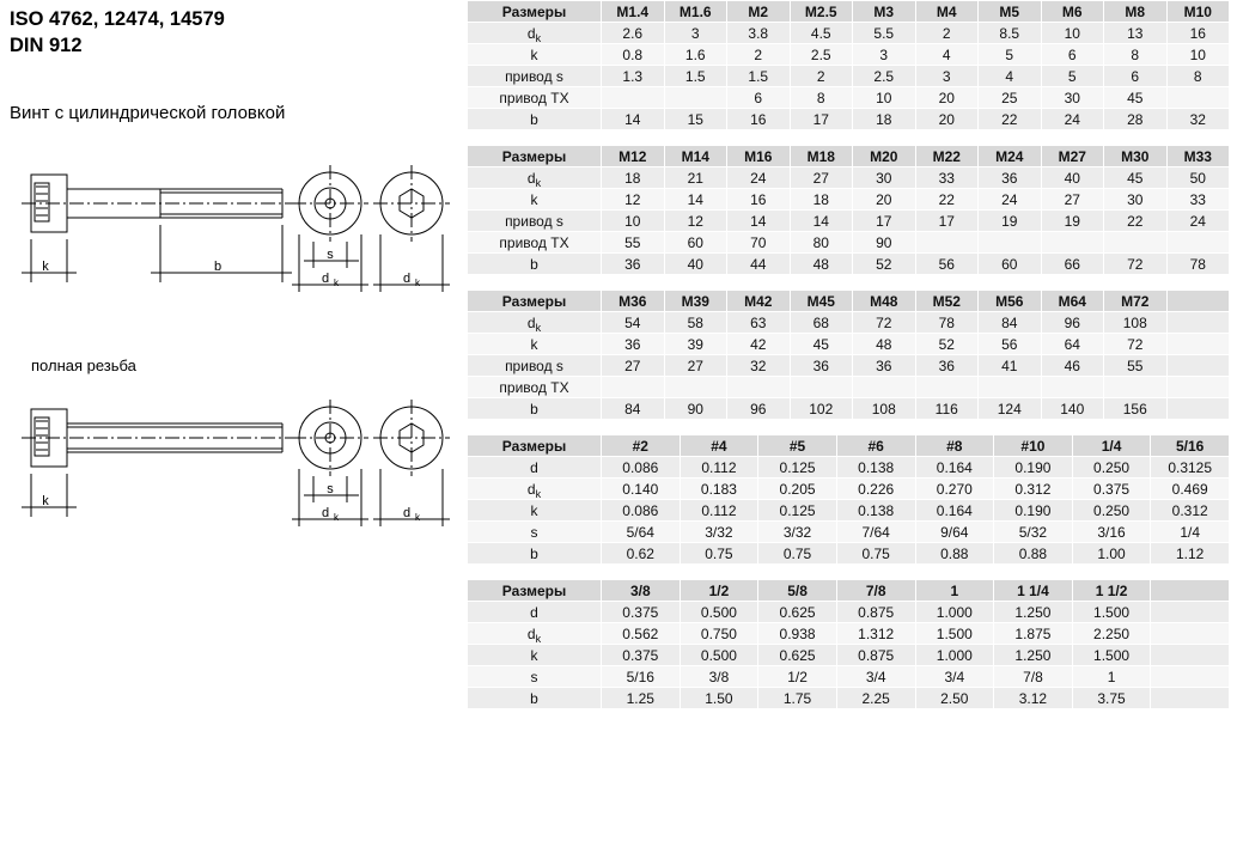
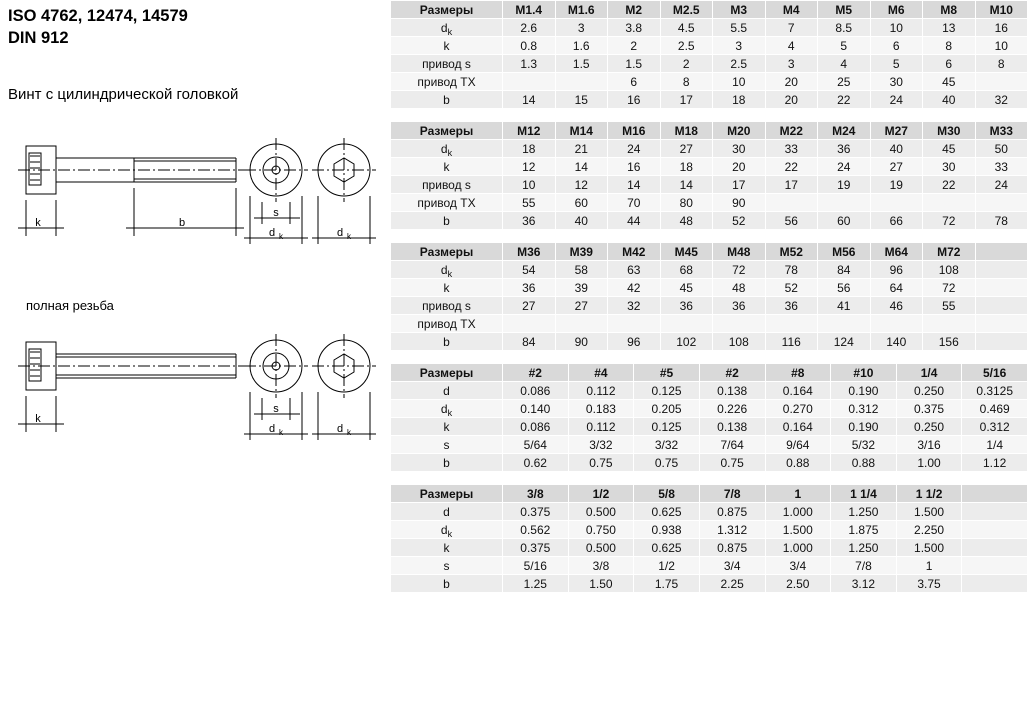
  ISO 4762, 12474, 14579
  DIN 912
  Винт с цилиндрической головкой
  k
  b
  s
  d
  k
  d
  k
  полная резьба
  k
  s
  d
  k
  d
  k
  Размеры	M1.4	M1.6	M2	M2.5	M3	M4	M5	M6	M8	M10
- dk	2.6	3	3.8	4.5	5.5	2	8.5	10	13	16
+ dk	2.6	3	3.8	4.5	5.5	7	8.5	10	13	16
  k	0.8	1.6	2	2.5	3	4	5	6	8	10
  привод s	1.3	1.5	1.5	2	2.5	3	4	5	6	8
  привод TX			6	8	10	20	25	30	45
- b	14	15	16	17	18	20	22	24	28	32
+ b	14	15	16	17	18	20	22	24	40	32
  Размеры	M12	M14	M16	M18	M20	M22	M24	M27	M30	M33
  dk	18	21	24	27	30	33	36	40	45	50
  k	12	14	16	18	20	22	24	27	30	33
  привод s	10	12	14	14	17	17	19	19	22	24
  привод TX	55	60	70	80	90
  b	36	40	44	48	52	56	60	66	72	78
  Размеры	M36	M39	M42	M45	M48	M52	M56	M64	M72
  dk	54	58	63	68	72	78	84	96	108
  k	36	39	42	45	48	52	56	64	72
  привод s	27	27	32	36	36	36	41	46	55
  привод TX
  b	84	90	96	102	108	116	124	140	156
- Размеры	#2	#4	#5	#6	#8	#10	1/4	5/16
+ Размеры	#2	#4	#5	#2	#8	#10	1/4	5/16
  d	0.086	0.112	0.125	0.138	0.164	0.190	0.250	0.3125
  dk	0.140	0.183	0.205	0.226	0.270	0.312	0.375	0.469
  k	0.086	0.112	0.125	0.138	0.164	0.190	0.250	0.312
  s	5/64	3/32	3/32	7/64	9/64	5/32	3/16	1/4
  b	0.62	0.75	0.75	0.75	0.88	0.88	1.00	1.12
  Размеры	3/8	1/2	5/8	7/8	1	1 1/4	1 1/2
  d	0.375	0.500	0.625	0.875	1.000	1.250	1.500
  dk	0.562	0.750	0.938	1.312	1.500	1.875	2.250
  k	0.375	0.500	0.625	0.875	1.000	1.250	1.500
  s	5/16	3/8	1/2	3/4	3/4	7/8	1
  b	1.25	1.50	1.75	2.25	2.50	3.12	3.75
